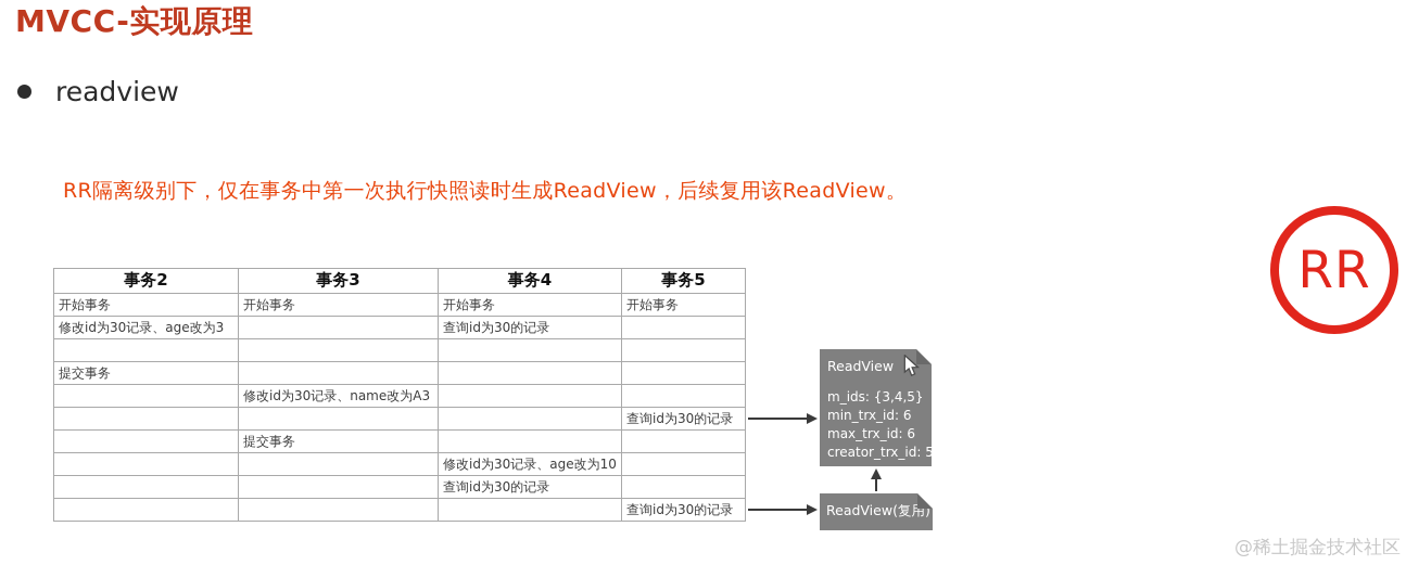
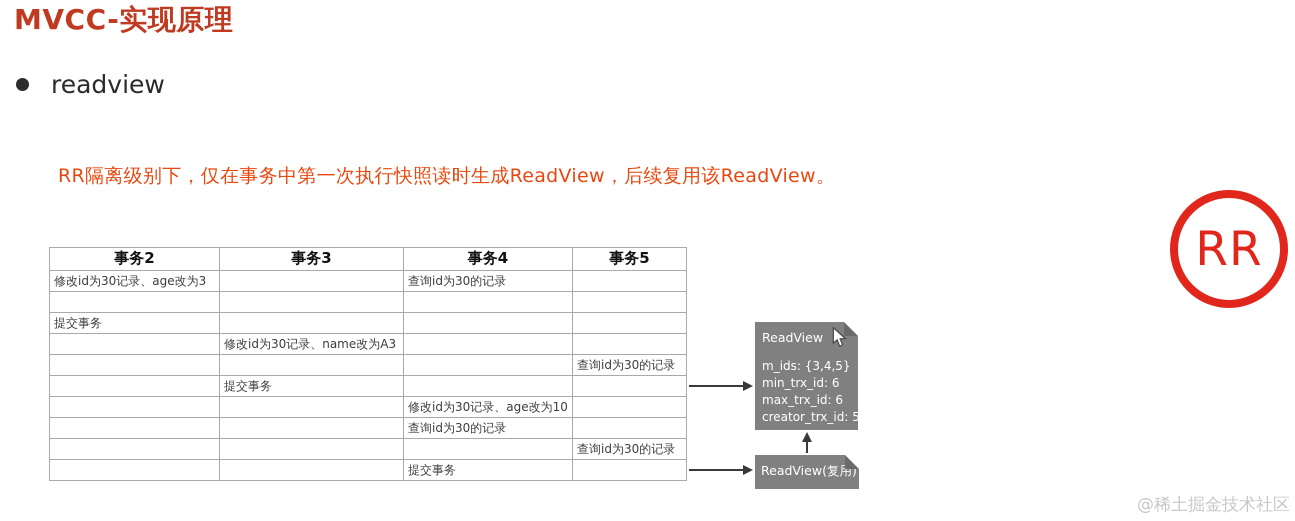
  MVCC-实现原理
  readview
  RR隔离级别下，仅在事务中第一次执行快照读时生成ReadView，后续复用该ReadView。
  事务2	事务3	事务4	事务5
- 开始事务	开始事务	开始事务	开始事务
  修改id为30记录、age改为3		查询id为30的记录
  提交事务
  	修改id为30记录、name改为A3
  			查询id为30的记录
  	提交事务
  		修改id为30记录、age改为10
  		查询id为30的记录
  			查询id为30的记录
+ 		提交事务
  ReadView
  m_ids: {3,4,5}
  min_trx_id: 6
  max_trx_id: 6
  creator_trx_id: 5
  ReadView(复用)
  RR
  @稀土掘金技术社区
